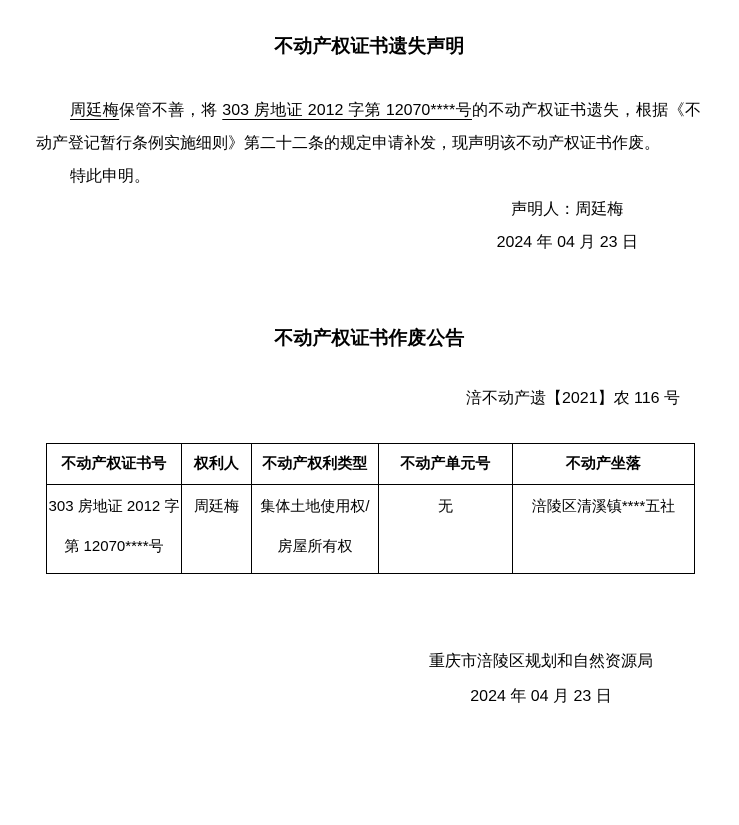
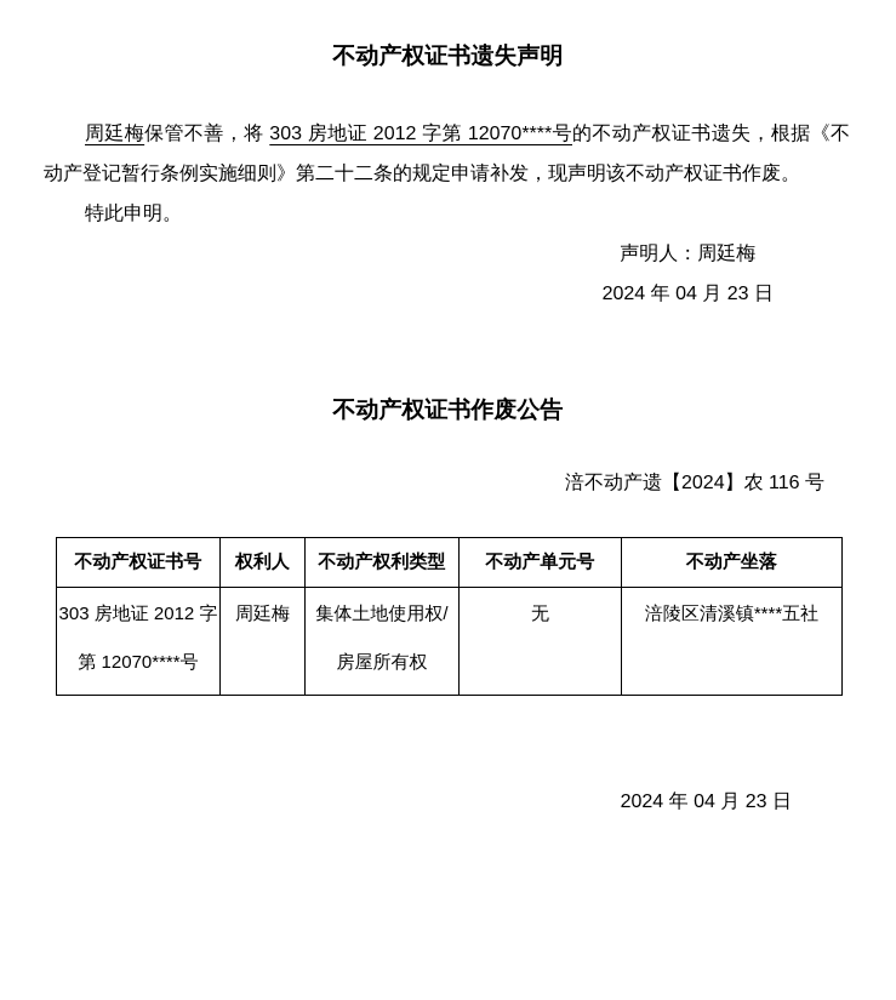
  不动产权证书遗失声明
  周廷梅保管不善，将 303 房地证 2012 字第 12070****号的不动产权证书遗失，根据《不动产登记暂行条例实施细则》第二十二条的规定申请补发，现声明该不动产权证书作废。
  特此申明。
  声明人：周廷梅
  2024 年 04 月 23 日
  不动产权证书作废公告
- 涪不动产遗【2021】农 116 号
+ 涪不动产遗【2024】农 116 号
  不动产权证书号	权利人	不动产权利类型	不动产单元号	不动产坐落
  303 房地证 2012 字 第 12070****号	周廷梅	集体土地使用权/ 房屋所有权	无	涪陵区清溪镇****五社
- 重庆市涪陵区规划和自然资源局
  2024 年 04 月 23 日
